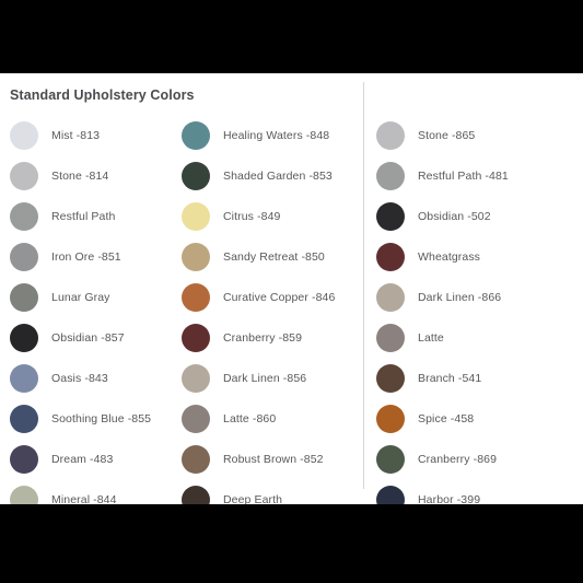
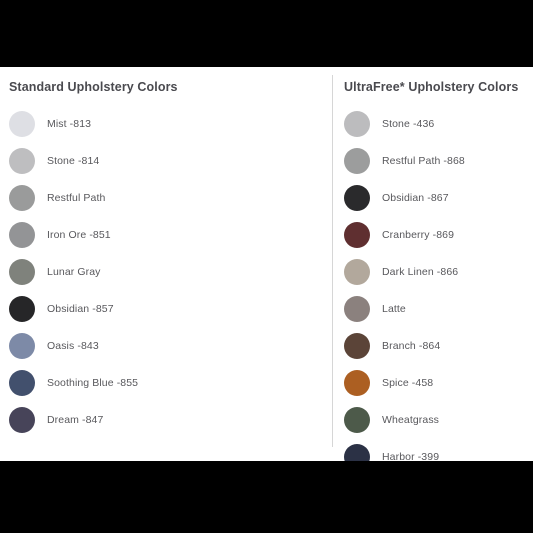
  Standard Upholstery Colors
+ UltraFree* Upholstery Colors
  Mist -813
  Stone -814
  Restful Path
  Iron Ore -851
  Lunar Gray
  Obsidian -857
  Oasis -843
  Soothing Blue -855
- Dream -483
+ Dream -847
- Mineral -844
- Healing Waters -848
- Shaded Garden -853
- Citrus -849
- Sandy Retreat -850
- Curative Copper -846
- Cranberry -859
- Dark Linen -856
- Latte -860
- Robust Brown -852
- Deep Earth
- Stone -865
+ Stone -436
- Restful Path -481
+ Restful Path -868
- Obsidian -502
+ Obsidian -867
- Wheatgrass
+ Cranberry -869
  Dark Linen -866
  Latte
- Branch -541
+ Branch -864
  Spice -458
- Cranberry -869
+ Wheatgrass
  Harbor -399
